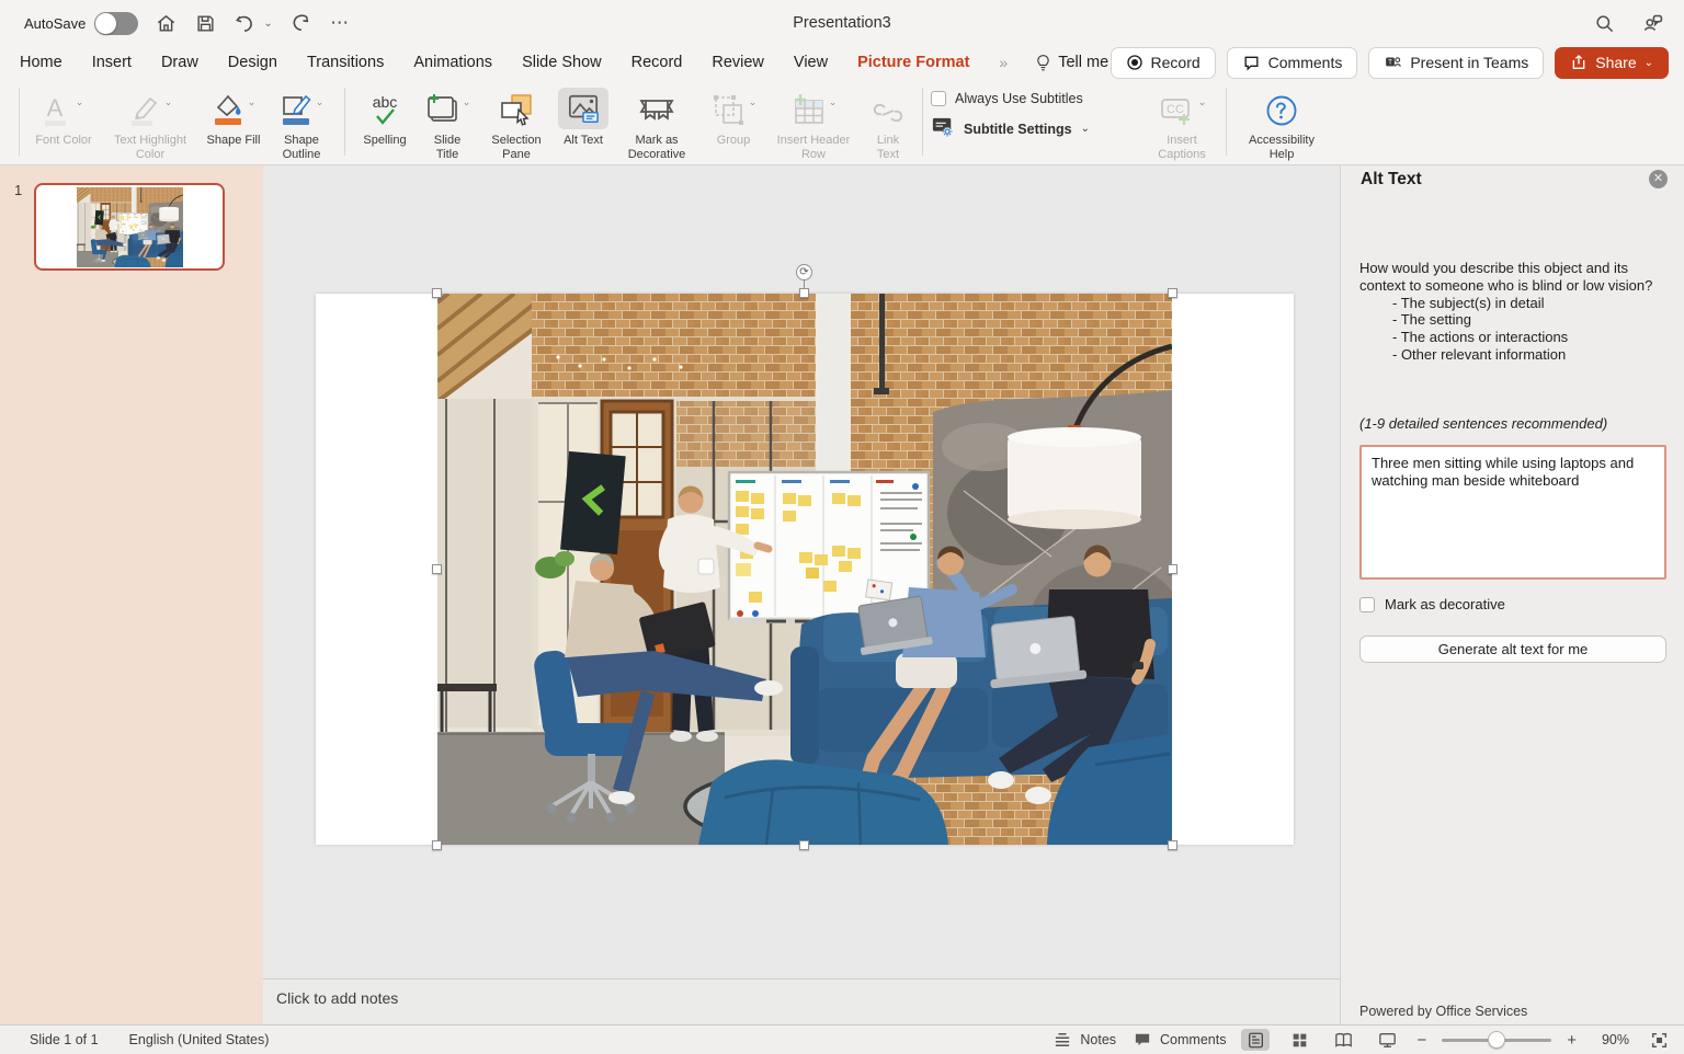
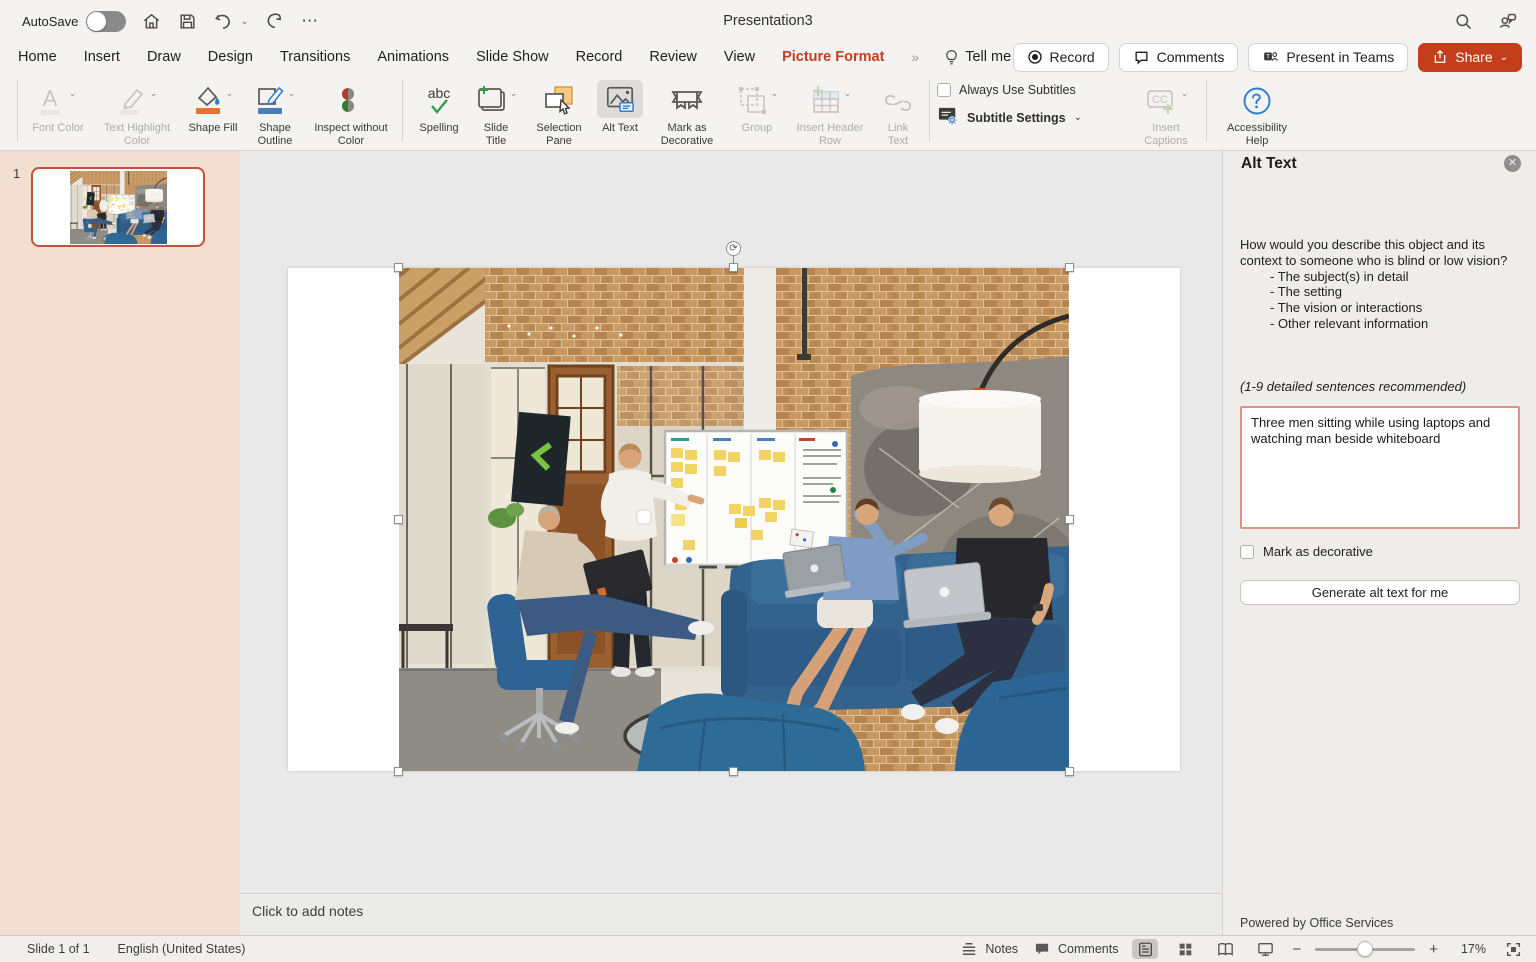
  AutoSave
  ⌄
  ⋯
  Presentation3
  Home
  Insert
  Draw
  Design
  Transitions
  Animations
  Slide Show
  Record
  Review
  View
  Picture Format
  »
  Tell me
  Record
  Comments
  Present in Teams
  Share
  ⌄
  A
  ⌄
  Font Color
  ⌄
  Text Highlight Color
  ⌄
  Shape Fill
  ⌄
  Shape Outline
+ Inspect without Color
  abc
  Spelling
  ⌄
  Slide Title
  Selection Pane
  Alt Text
  Mark as Decorative
  ⌄
  Group
  ⌄
  Insert Header Row
  Link Text
  Always Use Subtitles
  Subtitle Settings
  ⌄
  CC
  ⌄
  Insert Captions
  Accessibility Help
  1
  ⟳
  Click to add notes
  Alt Text
  ✕
  How would you describe this object and its context to someone who is blind or low vision?
  - The subject(s) in detail
  - The setting
- - The actions or interactions
+ - The vision or interactions
  - Other relevant information
  (1-9 detailed sentences recommended)
  Mark as decorative
  Generate alt text for me
  Powered by Office Services
  Slide 1 of 1
  English (United States)
  Notes
  Comments
  −
  +
- 90%
+ 17%
